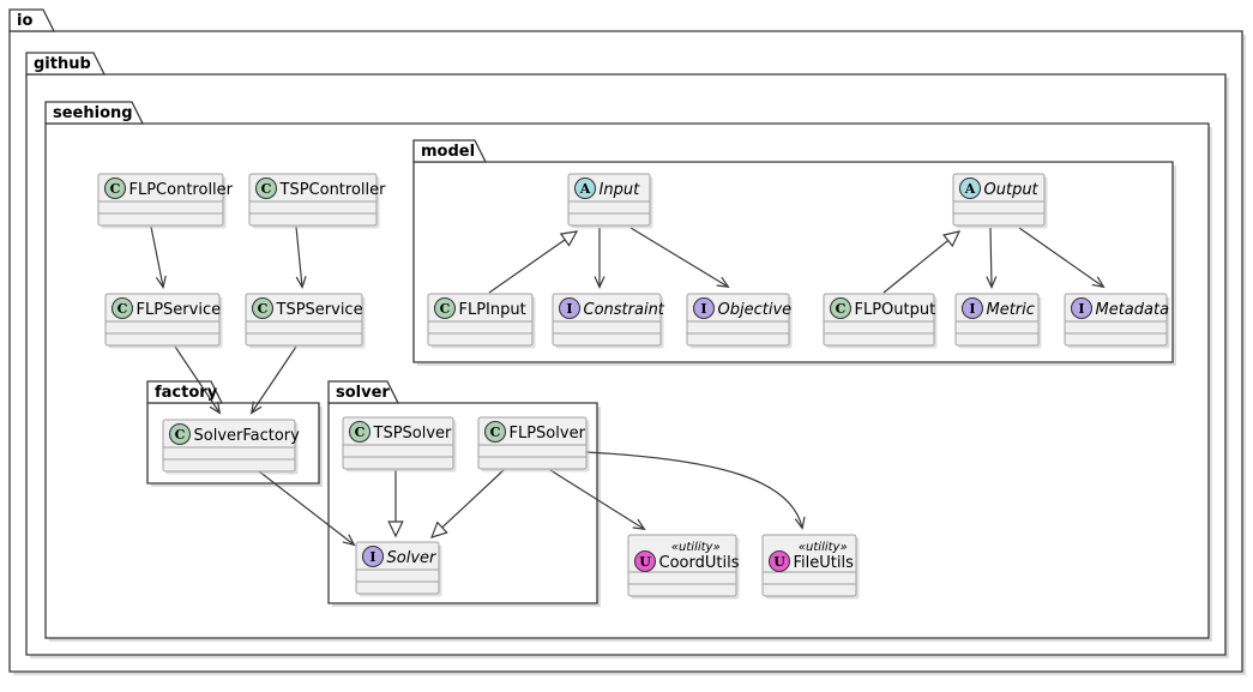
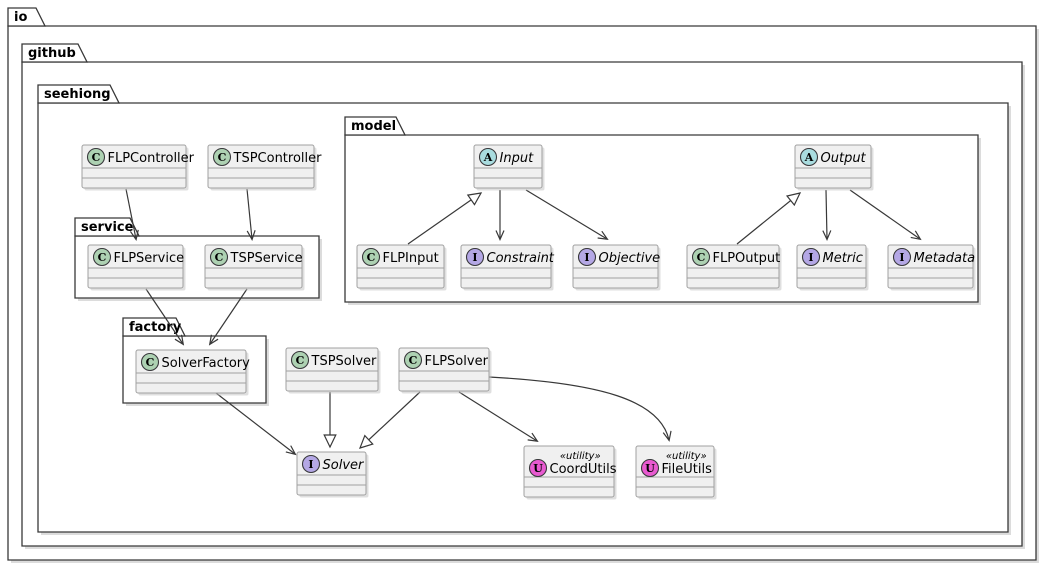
  io
  github
  seehiong
  model
+ service
  factory
- solver
  C
  FLPController
  C
  TSPController
  A
  Input
  A
  Output
  C
  FLPService
  C
  TSPService
  C
  FLPInput
  I
  Constraint
  I
  Objective
  C
  FLPOutput
  I
  Metric
  I
  Metadata
  C
  SolverFactory
  C
  TSPSolver
  C
  FLPSolver
  I
  Solver
  U
  «utility»
  CoordUtils
  U
  «utility»
  FileUtils
